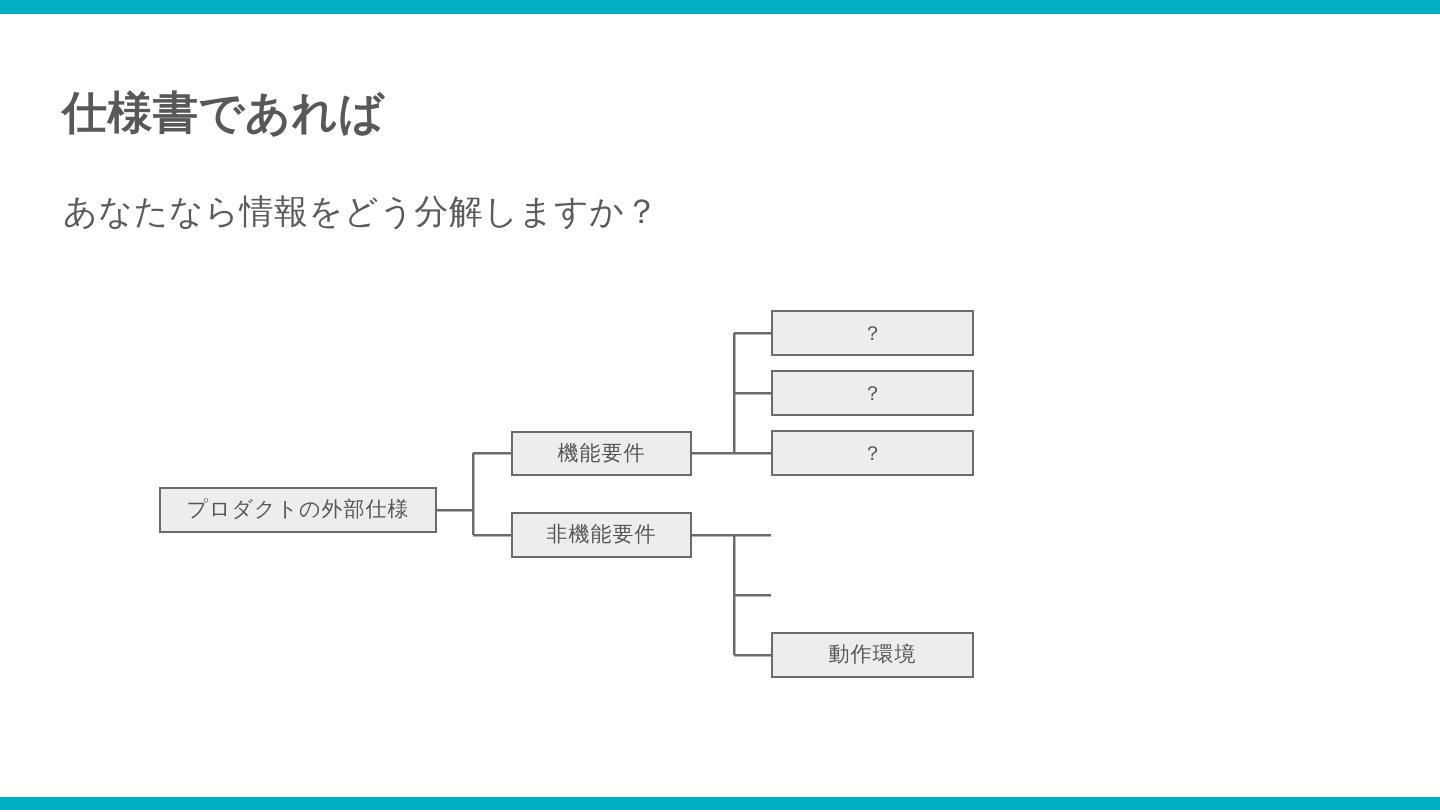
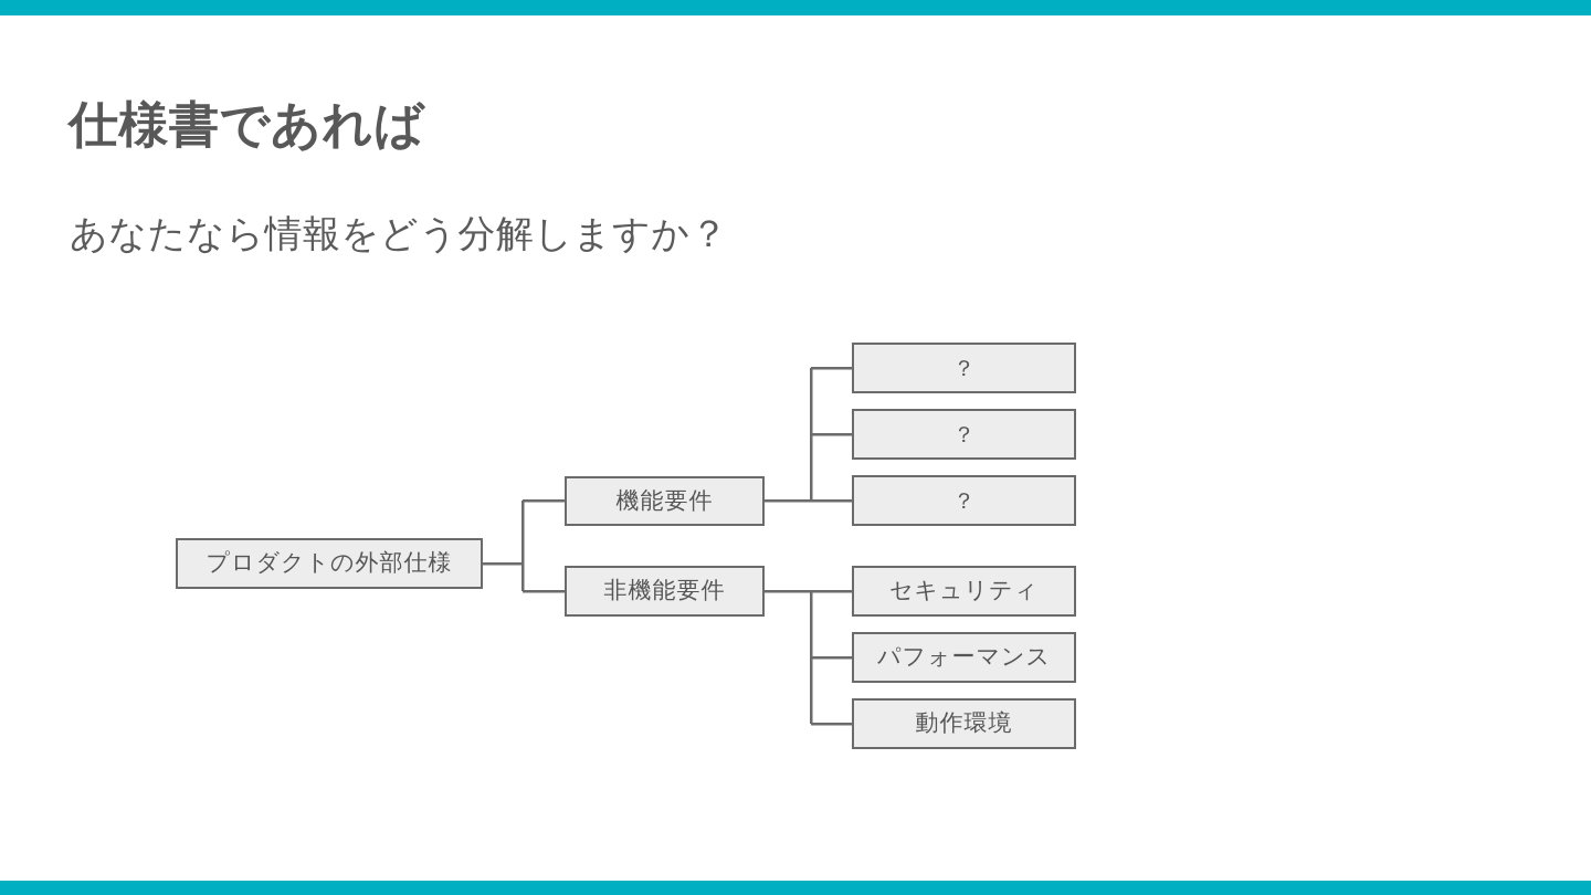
  仕様書であれば
  あなたなら情報をどう分解しますか？
  プロダクトの外部仕様
  機能要件
  非機能要件
  ？
  ？
  ？
+ セキュリティ
+ パフォーマンス
  動作環境
